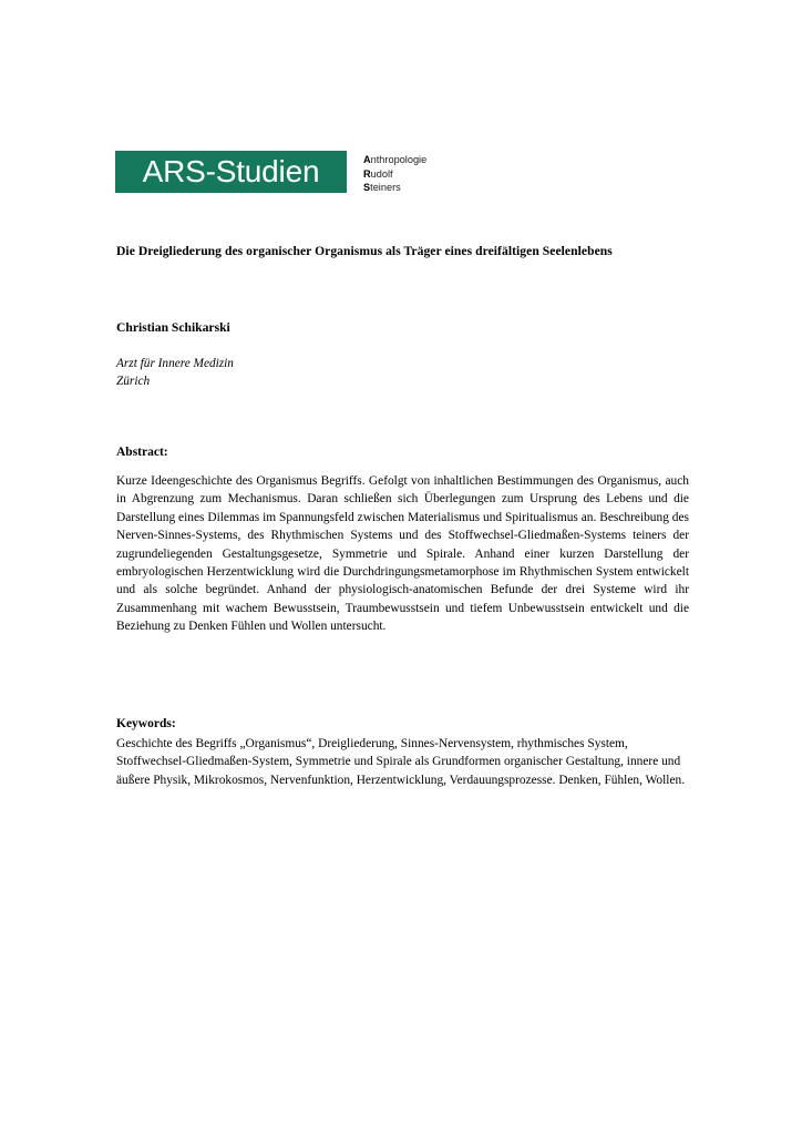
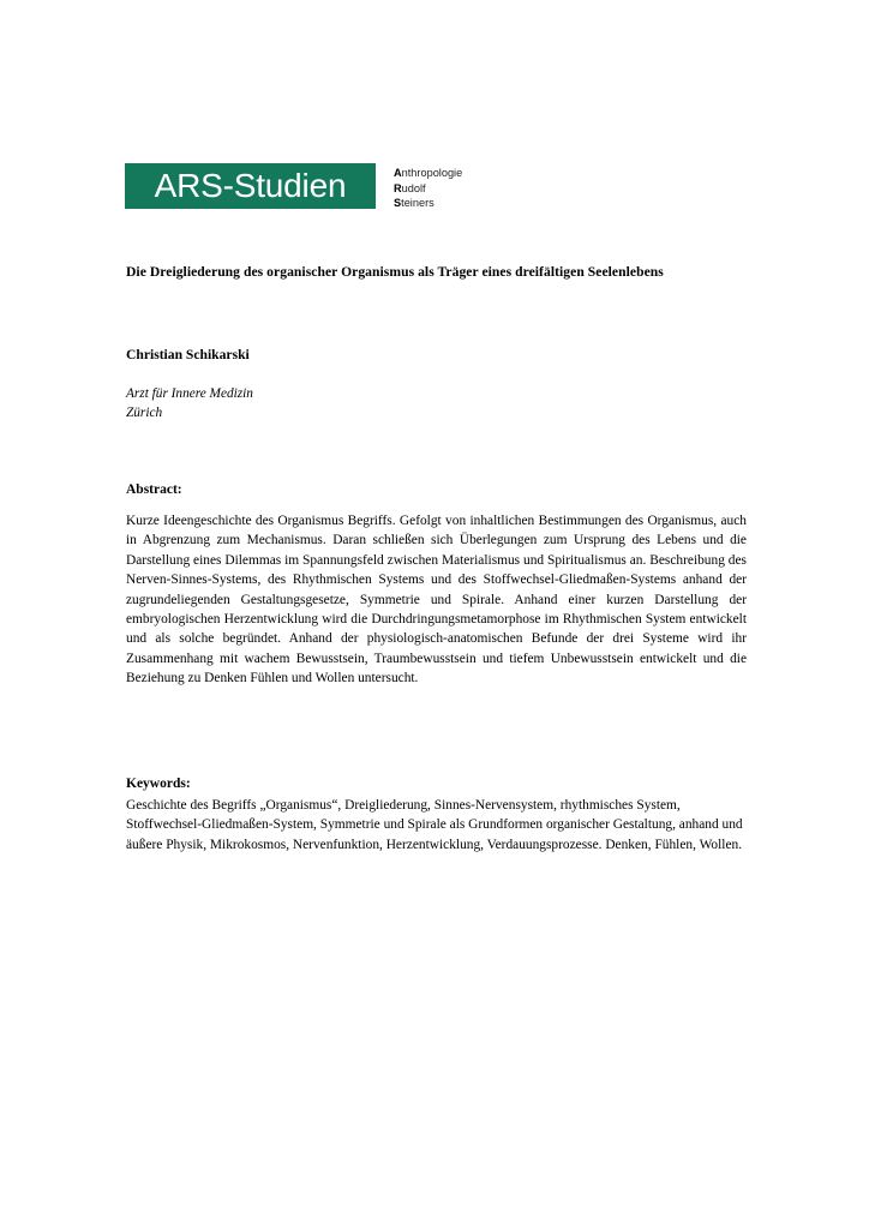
  ARS-Studien
  Anthropologie
  Rudolf
  Steiners
  Die Dreigliederung des organischer Organismus als Träger eines dreifältigen Seelenlebens
  Christian Schikarski
  Arzt für Innere Medizin
  Zürich
  Abstract:
- Kurze Ideengeschichte des Organismus Begriffs. Gefolgt von inhaltlichen Bestimmungen des Organismus, auch in Abgrenzung zum Mechanismus. Daran schließen sich Überlegungen zum Ursprung des Lebens und die Darstellung eines Dilemmas im Spannungsfeld zwischen Materialismus und Spiritualismus an. Beschreibung des Nerven-Sinnes-Systems, des Rhythmischen Systems und des Stoffwechsel-Gliedmaßen-Systems teiners der zugrundeliegenden Gestaltungsgesetze, Symmetrie und Spirale. Anhand einer kurzen Darstellung der embryologischen Herzentwicklung wird die Durchdringungsmetamorphose im Rhythmischen System entwickelt und als solche begründet. Anhand der physiologisch-anatomischen Befunde der drei Systeme wird ihr Zusammenhang mit wachem Bewusstsein, Traumbewusstsein und tiefem Unbewusstsein entwickelt und die Beziehung zu Denken Fühlen und Wollen untersucht.
+ Kurze Ideengeschichte des Organismus Begriffs. Gefolgt von inhaltlichen Bestimmungen des Organismus, auch in Abgrenzung zum Mechanismus. Daran schließen sich Überlegungen zum Ursprung des Lebens und die Darstellung eines Dilemmas im Spannungsfeld zwischen Materialismus und Spiritualismus an. Beschreibung des Nerven-Sinnes-Systems, des Rhythmischen Systems und des Stoffwechsel-Gliedmaßen-Systems anhand der zugrundeliegenden Gestaltungsgesetze, Symmetrie und Spirale. Anhand einer kurzen Darstellung der embryologischen Herzentwicklung wird die Durchdringungsmetamorphose im Rhythmischen System entwickelt und als solche begründet. Anhand der physiologisch-anatomischen Befunde der drei Systeme wird ihr Zusammenhang mit wachem Bewusstsein, Traumbewusstsein und tiefem Unbewusstsein entwickelt und die Beziehung zu Denken Fühlen und Wollen untersucht.
  Keywords:
- Geschichte des Begriffs „Organismus“, Dreigliederung, Sinnes-Nervensystem, rhythmisches System, Stoffwechsel-Gliedmaßen-System, Symmetrie und Spirale als Grundformen organischer Gestaltung, innere und äußere Physik, Mikrokosmos, Nervenfunktion, Herzentwicklung, Verdauungsprozesse. Denken, Fühlen, Wollen.
+ Geschichte des Begriffs „Organismus“, Dreigliederung, Sinnes-Nervensystem, rhythmisches System, Stoffwechsel-Gliedmaßen-System, Symmetrie und Spirale als Grundformen organischer Gestaltung, anhand und äußere Physik, Mikrokosmos, Nervenfunktion, Herzentwicklung, Verdauungsprozesse. Denken, Fühlen, Wollen.
